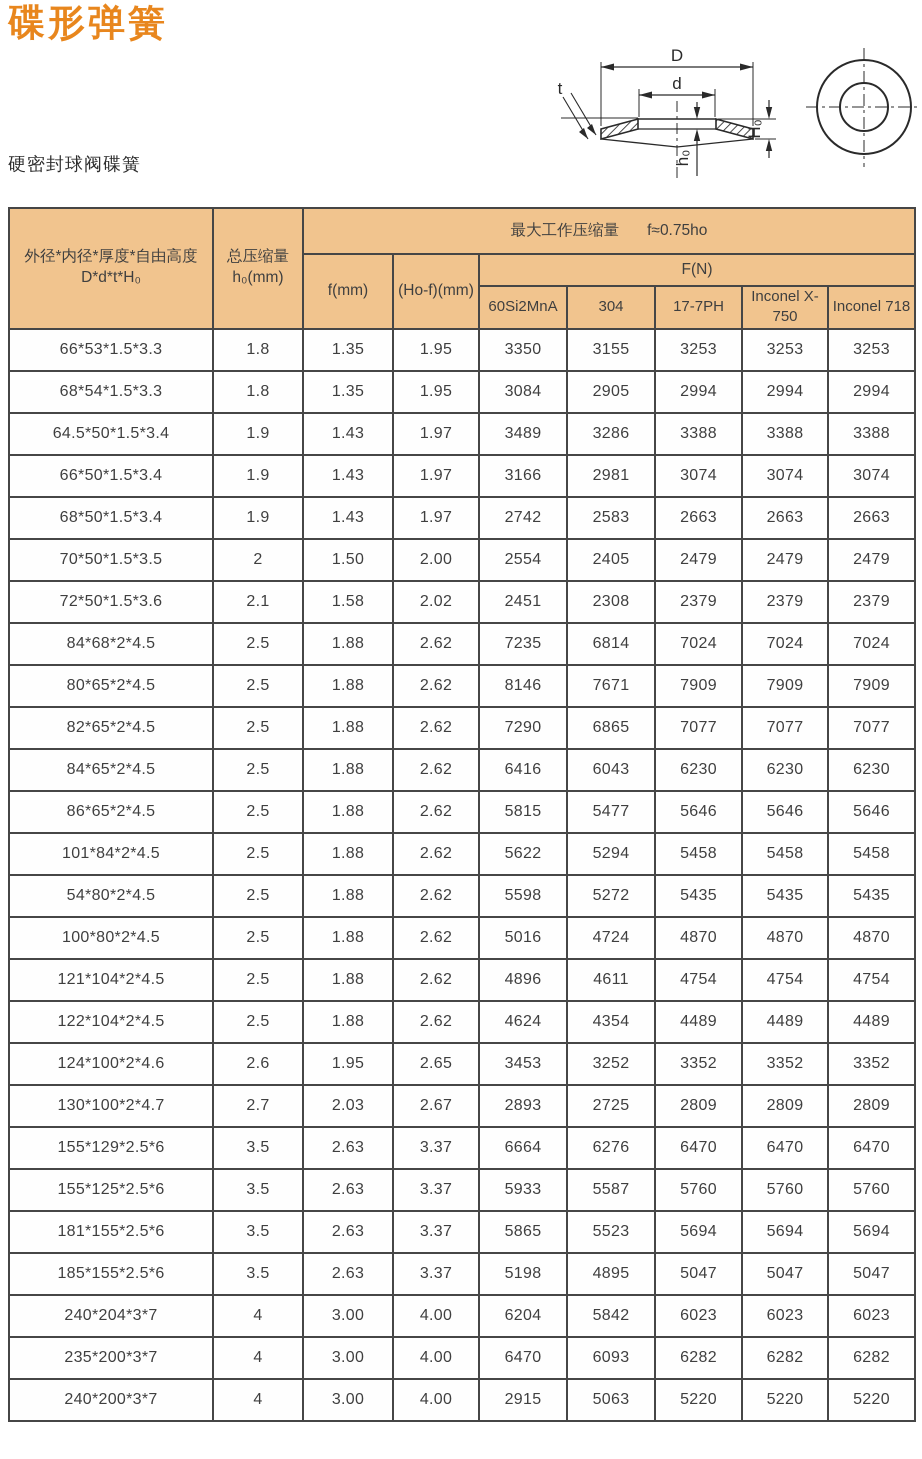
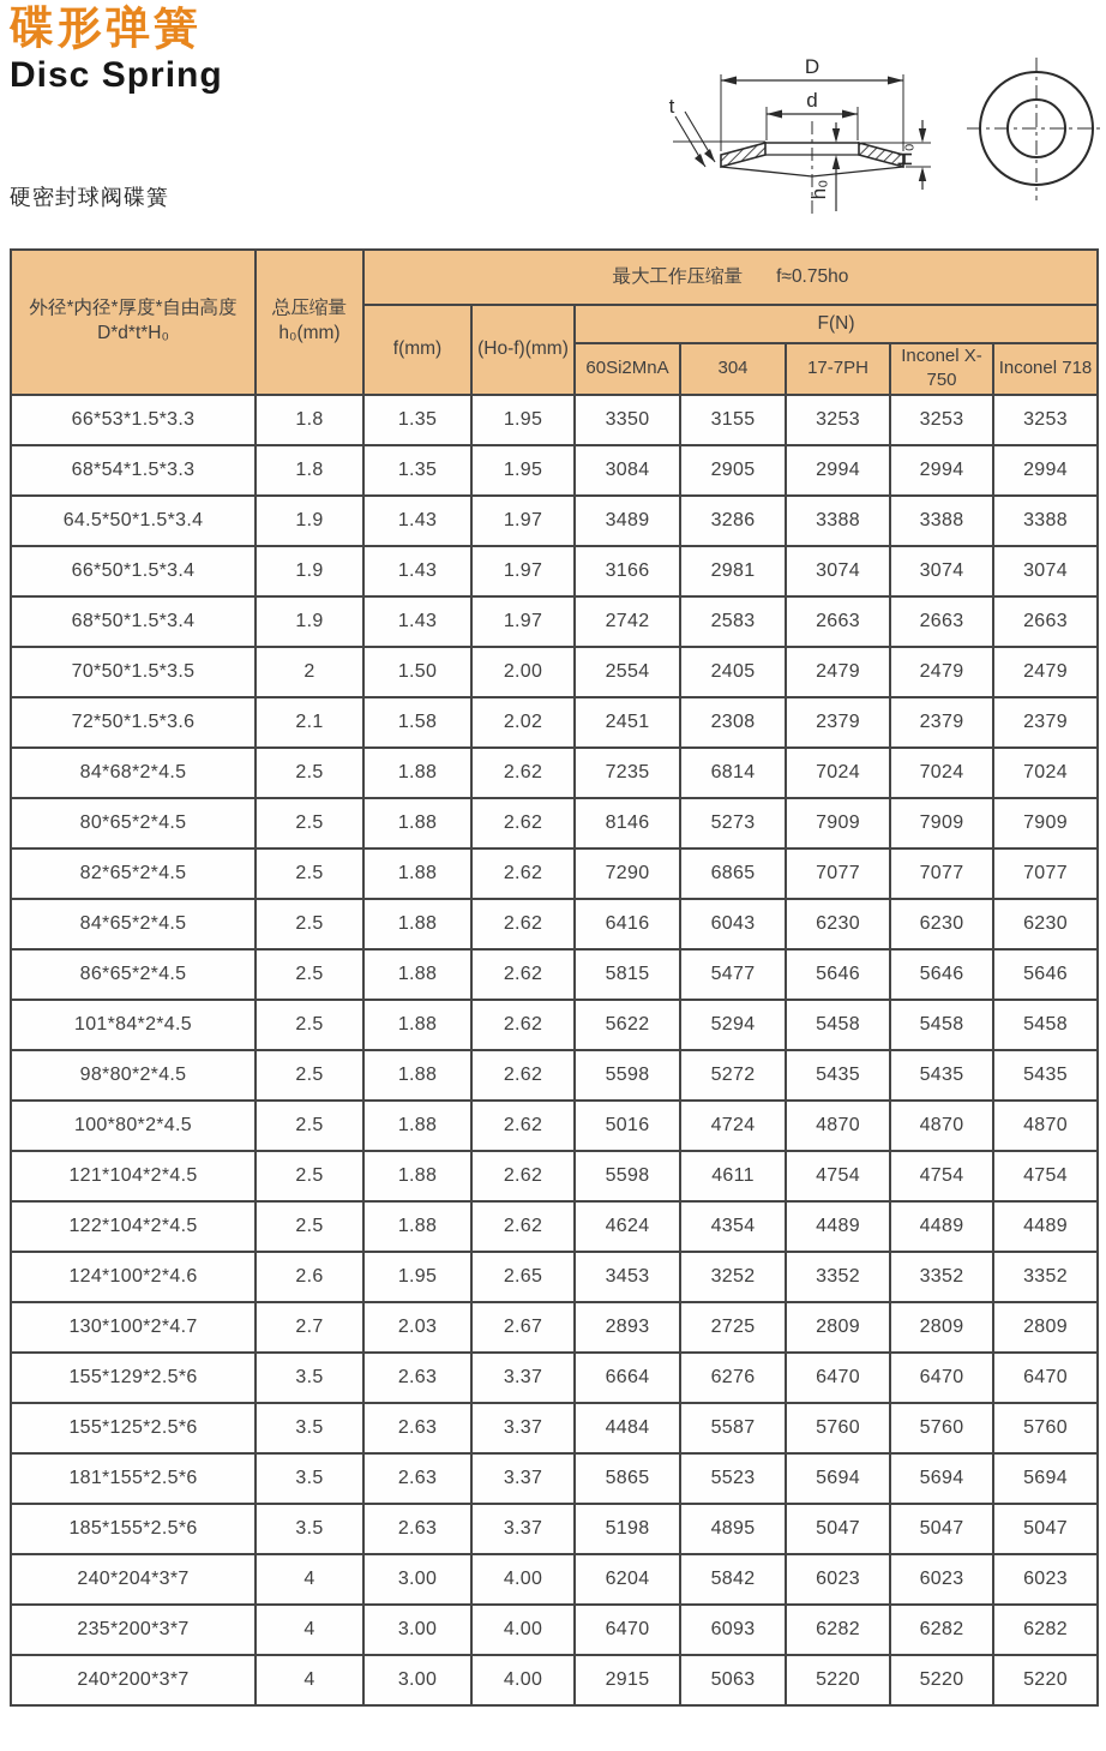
  碟形弹簧
+ Disc Spring
  硬密封球阀碟簧
  D
  d
  t
  外径*内径*厚度*自由高度 D*d*t*H₀	总压缩量 h₀(mm)	最大工作压缩量 f≈0.75ho
  f(mm)	(Ho-f)(mm)	F(N)
  60Si2MnA	304	17-7PH	Inconel X-750	Inconel 718
  66*53*1.5*3.3	1.8	1.35	1.95	3350	3155	3253	3253	3253
  68*54*1.5*3.3	1.8	1.35	1.95	3084	2905	2994	2994	2994
  64.5*50*1.5*3.4	1.9	1.43	1.97	3489	3286	3388	3388	3388
  66*50*1.5*3.4	1.9	1.43	1.97	3166	2981	3074	3074	3074
  68*50*1.5*3.4	1.9	1.43	1.97	2742	2583	2663	2663	2663
  70*50*1.5*3.5	2	1.50	2.00	2554	2405	2479	2479	2479
  72*50*1.5*3.6	2.1	1.58	2.02	2451	2308	2379	2379	2379
  84*68*2*4.5	2.5	1.88	2.62	7235	6814	7024	7024	7024
- 80*65*2*4.5	2.5	1.88	2.62	8146	7671	7909	7909	7909
+ 80*65*2*4.5	2.5	1.88	2.62	8146	5273	7909	7909	7909
  82*65*2*4.5	2.5	1.88	2.62	7290	6865	7077	7077	7077
  84*65*2*4.5	2.5	1.88	2.62	6416	6043	6230	6230	6230
  86*65*2*4.5	2.5	1.88	2.62	5815	5477	5646	5646	5646
  101*84*2*4.5	2.5	1.88	2.62	5622	5294	5458	5458	5458
- 54*80*2*4.5	2.5	1.88	2.62	5598	5272	5435	5435	5435
+ 98*80*2*4.5	2.5	1.88	2.62	5598	5272	5435	5435	5435
  100*80*2*4.5	2.5	1.88	2.62	5016	4724	4870	4870	4870
- 121*104*2*4.5	2.5	1.88	2.62	4896	4611	4754	4754	4754
+ 121*104*2*4.5	2.5	1.88	2.62	5598	4611	4754	4754	4754
  122*104*2*4.5	2.5	1.88	2.62	4624	4354	4489	4489	4489
  124*100*2*4.6	2.6	1.95	2.65	3453	3252	3352	3352	3352
  130*100*2*4.7	2.7	2.03	2.67	2893	2725	2809	2809	2809
  155*129*2.5*6	3.5	2.63	3.37	6664	6276	6470	6470	6470
- 155*125*2.5*6	3.5	2.63	3.37	5933	5587	5760	5760	5760
+ 155*125*2.5*6	3.5	2.63	3.37	4484	5587	5760	5760	5760
  181*155*2.5*6	3.5	2.63	3.37	5865	5523	5694	5694	5694
  185*155*2.5*6	3.5	2.63	3.37	5198	4895	5047	5047	5047
  240*204*3*7	4	3.00	4.00	6204	5842	6023	6023	6023
  235*200*3*7	4	3.00	4.00	6470	6093	6282	6282	6282
  240*200*3*7	4	3.00	4.00	2915	5063	5220	5220	5220
